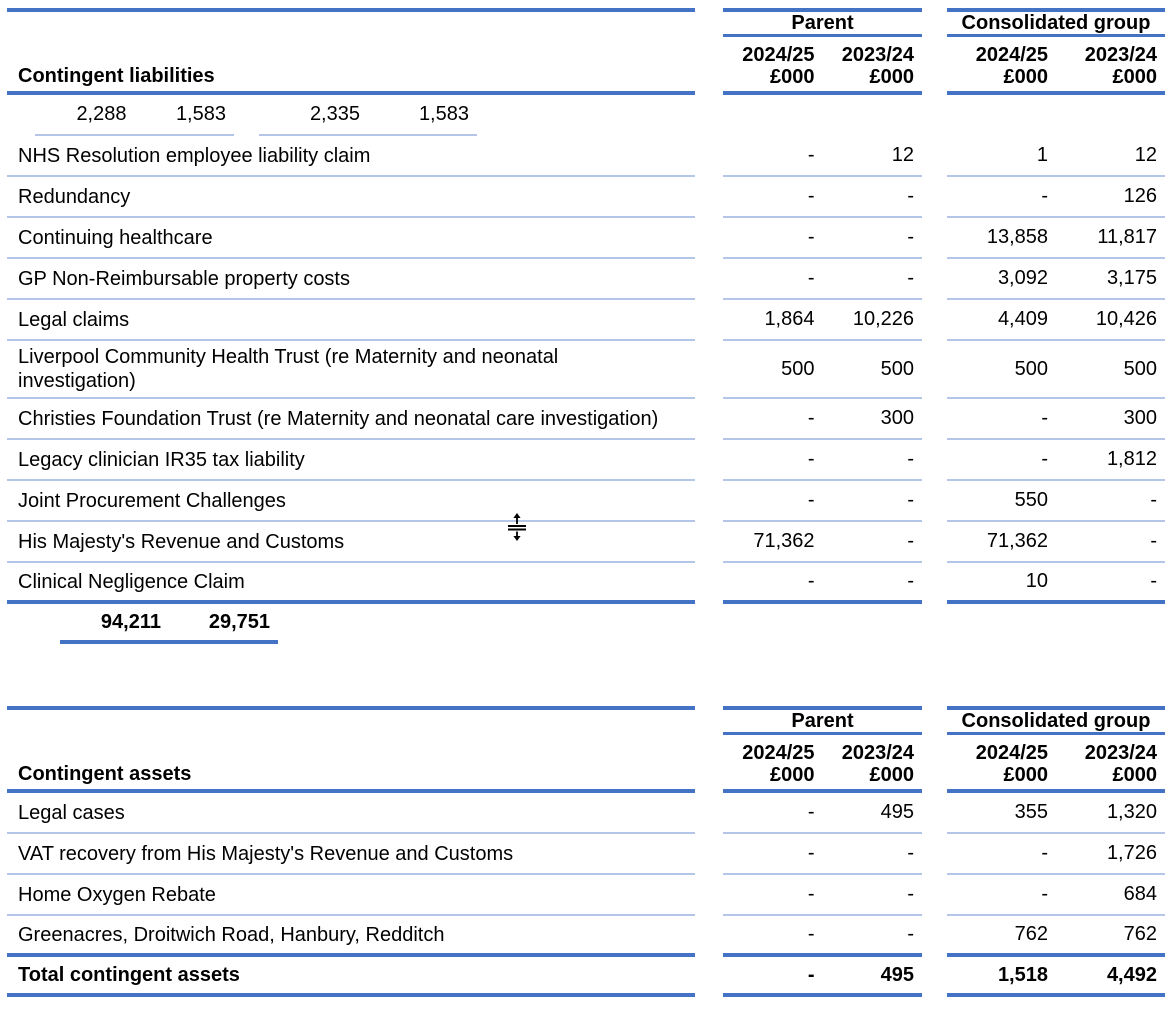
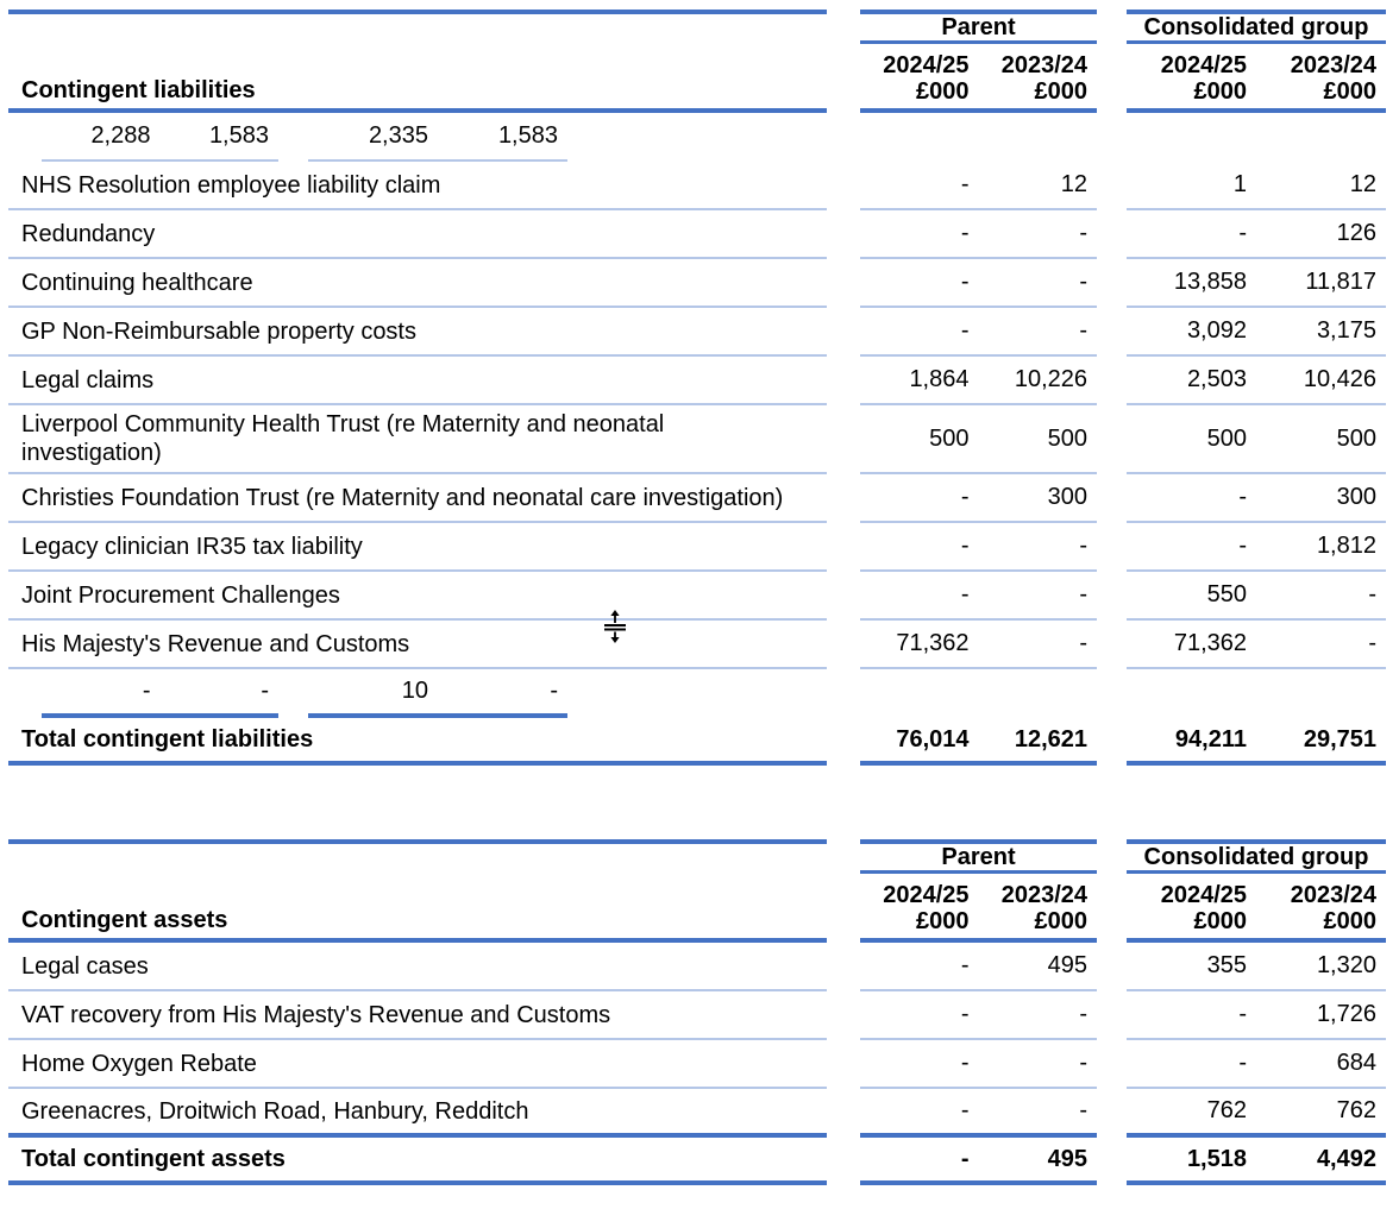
  Parent
  Consolidated group
  Contingent liabilities
  2024/25
  £000
  2023/24
  £000
  2024/25
  £000
  2023/24
  £000
  2,288
  1,583
  2,335
  1,583
  NHS Resolution employee liability claim
  -
  12
  1
  12
  Redundancy
  -
  -
  -
  126
  Continuing healthcare
  -
  -
  13,858
  11,817
  GP Non-Reimbursable property costs
  -
  -
  3,092
  3,175
  Legal claims
  1,864
  10,226
- 4,409
+ 2,503
  10,426
  Liverpool Community Health Trust (re Maternity and neonatal investigation)
  500
  500
  500
  500
  Christies Foundation Trust (re Maternity and neonatal care investigation)
  -
  300
  -
  300
  Legacy clinician IR35 tax liability
  -
  -
  -
  1,812
  Joint Procurement Challenges
  -
  -
  550
  -
  His Majesty's Revenue and Customs
  71,362
  -
  71,362
  -
- Clinical Negligence Claim
  -
  -
  10
  -
+ Total contingent liabilities
+ 76,014
+ 12,621
  94,211
  29,751
  Parent
  Consolidated group
  Contingent assets
  2024/25
  £000
  2023/24
  £000
  2024/25
  £000
  2023/24
  £000
  Legal cases
  -
  495
  355
  1,320
  VAT recovery from His Majesty's Revenue and Customs
  -
  -
  -
  1,726
  Home Oxygen Rebate
  -
  -
  -
  684
  Greenacres, Droitwich Road, Hanbury, Redditch
  -
  -
  762
  762
  Total contingent assets
  -
  495
  1,518
  4,492
